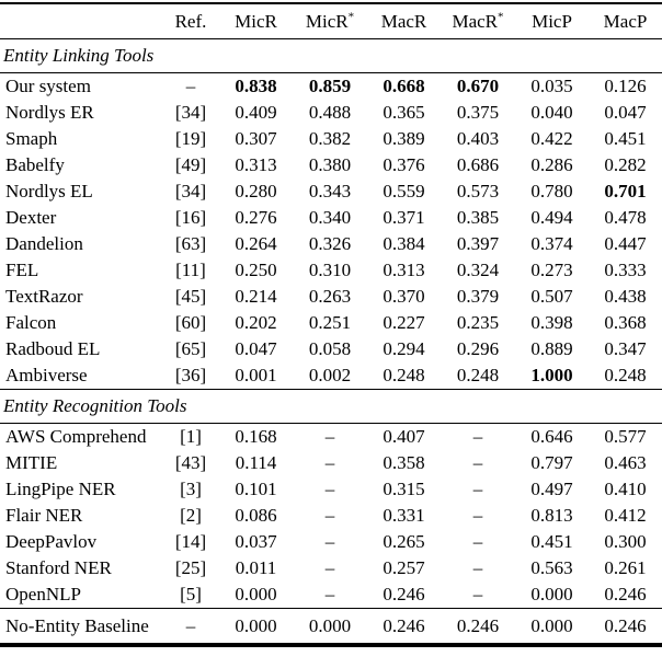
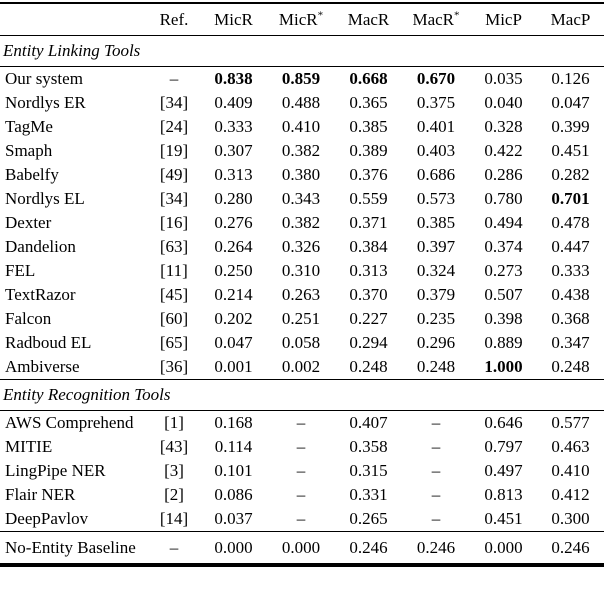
  	Ref.	MicR	MicR*	MacR	MacR*	MicP	MacP
  Entity Linking Tools
  Our system	–	0.838	0.859	0.668	0.670	0.035	0.126
  Nordlys ER	[34]	0.409	0.488	0.365	0.375	0.040	0.047
+ TagMe	[24]	0.333	0.410	0.385	0.401	0.328	0.399
  Smaph	[19]	0.307	0.382	0.389	0.403	0.422	0.451
  Babelfy	[49]	0.313	0.380	0.376	0.686	0.286	0.282
  Nordlys EL	[34]	0.280	0.343	0.559	0.573	0.780	0.701
- Dexter	[16]	0.276	0.340	0.371	0.385	0.494	0.478
+ Dexter	[16]	0.276	0.382	0.371	0.385	0.494	0.478
  Dandelion	[63]	0.264	0.326	0.384	0.397	0.374	0.447
  FEL	[11]	0.250	0.310	0.313	0.324	0.273	0.333
  TextRazor	[45]	0.214	0.263	0.370	0.379	0.507	0.438
  Falcon	[60]	0.202	0.251	0.227	0.235	0.398	0.368
  Radboud EL	[65]	0.047	0.058	0.294	0.296	0.889	0.347
  Ambiverse	[36]	0.001	0.002	0.248	0.248	1.000	0.248
  Entity Recognition Tools
  AWS Comprehend	[1]	0.168	–	0.407	–	0.646	0.577
  MITIE	[43]	0.114	–	0.358	–	0.797	0.463
  LingPipe NER	[3]	0.101	–	0.315	–	0.497	0.410
  Flair NER	[2]	0.086	–	0.331	–	0.813	0.412
  DeepPavlov	[14]	0.037	–	0.265	–	0.451	0.300
- Stanford NER	[25]	0.011	–	0.257	–	0.563	0.261
- OpenNLP	[5]	0.000	–	0.246	–	0.000	0.246
  No-Entity Baseline	–	0.000	0.000	0.246	0.246	0.000	0.246
